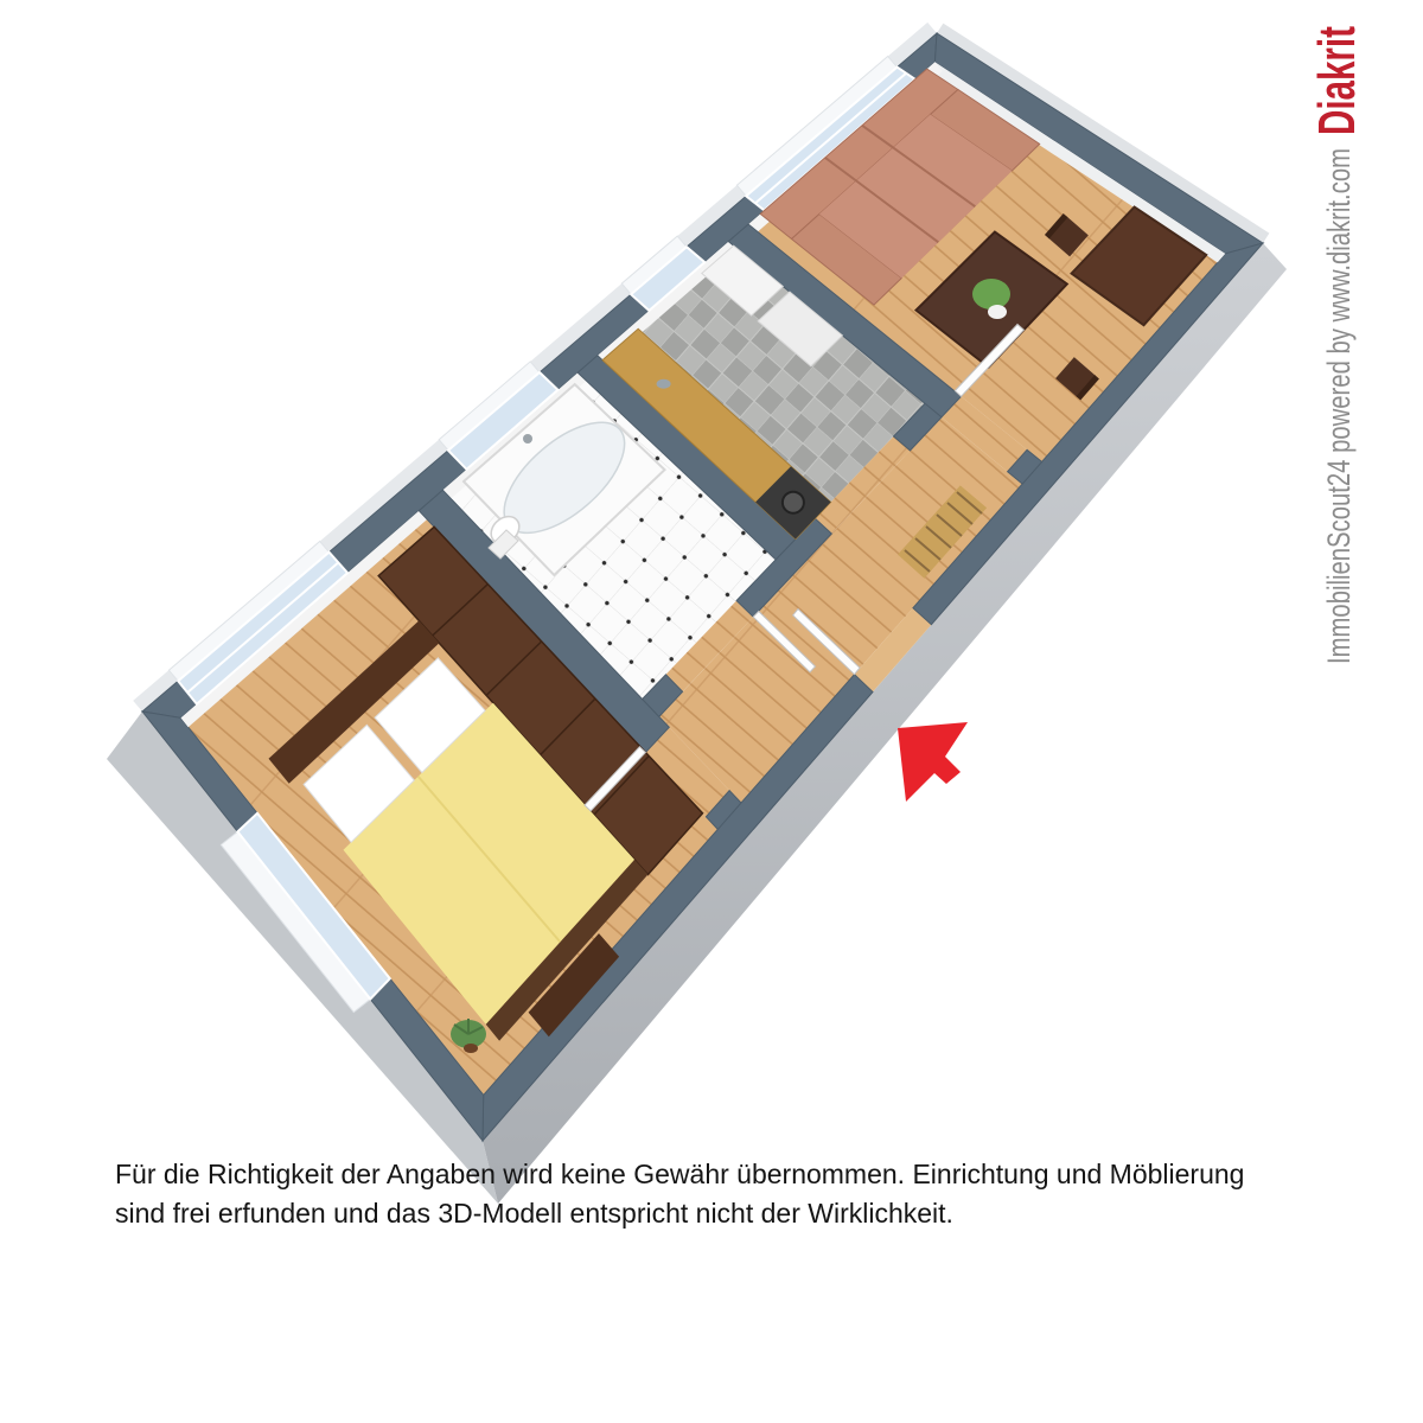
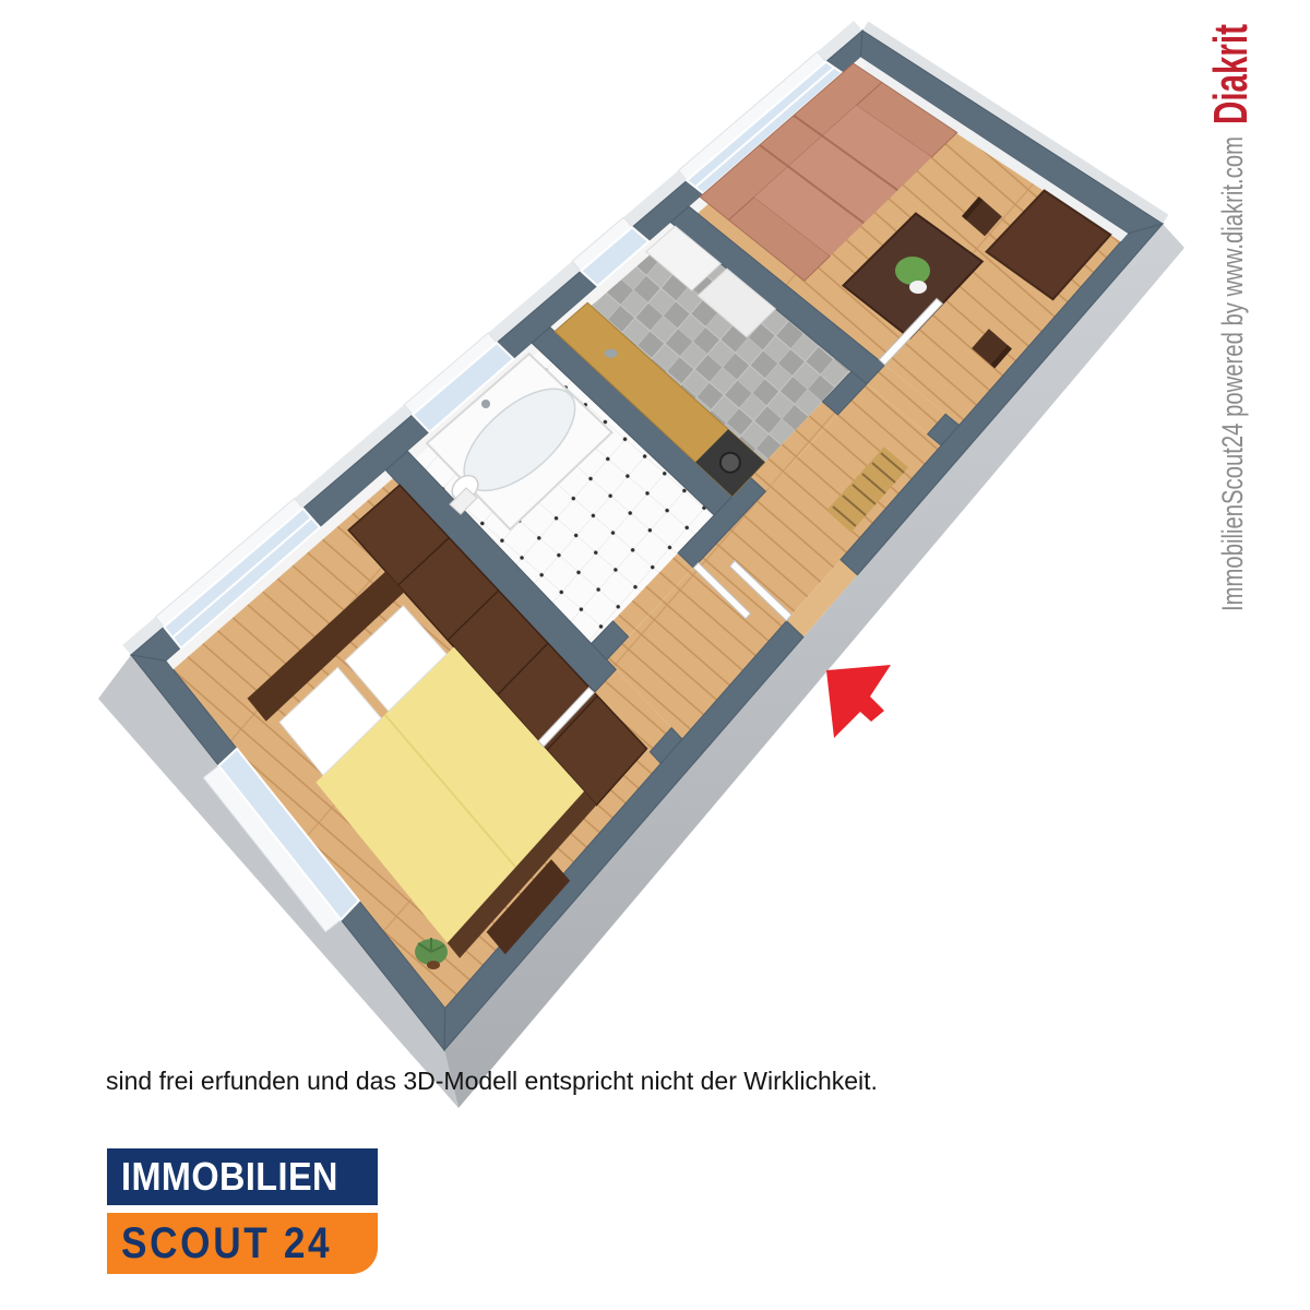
- Für die Richtigkeit der Angaben wird keine Gewähr übernommen. Einrichtung und Möblierung
  sind frei erfunden und das 3D-Modell entspricht nicht der Wirklichkeit.
+ IMMOBILIEN
+ SCOUT 24
